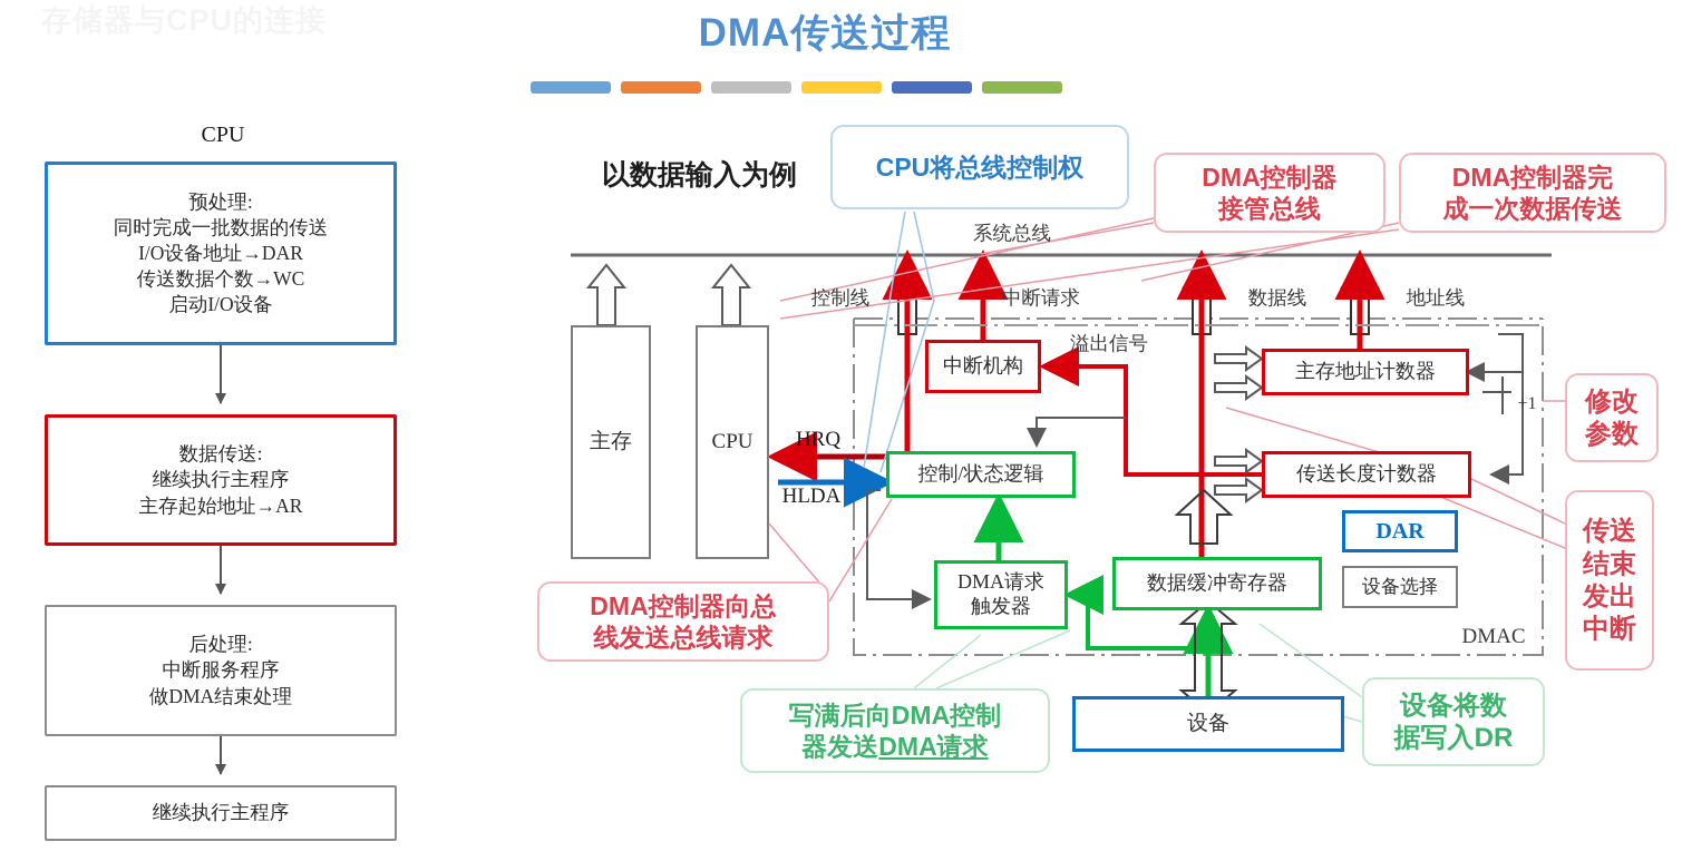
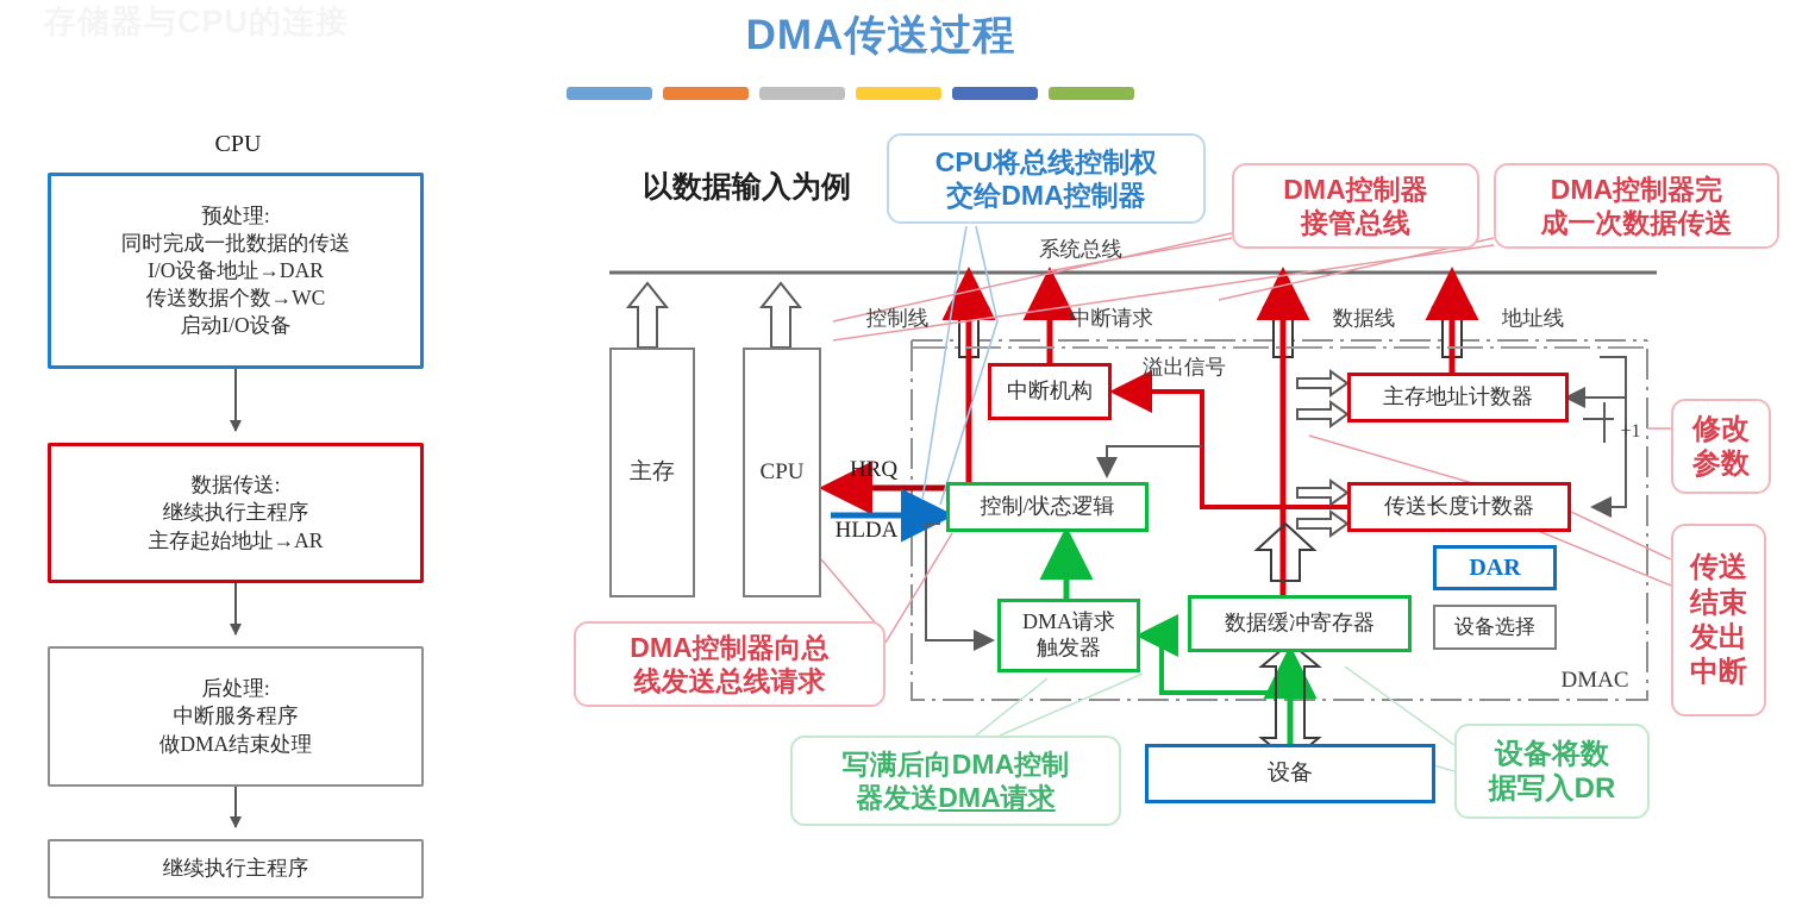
  DMA传送过程
  CPU
  预处理:
  同时完成一批数据的传送
  I/O设备地址→DAR
  传送数据个数→WC
  启动I/O设备
  数据传送:
  继续执行主程序
  主存起始地址→AR
  后处理:
  中断服务程序
  做DMA结束处理
  继续执行主程序
  以数据输入为例
  系统总线
  控制线
  中断请求
  数据线
  地址线
  HRQ
  HLDA
  溢出信号
  +1
  DMAC
  主存
  CPU
  中断机构
  控制/状态逻辑
  DMA请求
  触发器
  数据缓冲寄存器
  主存地址计数器
  传送长度计数器
  DAR
  设备选择
  设备
  CPU将总线控制权
+ 交给DMA控制器
  DMA控制器
  接管总线
  DMA控制器完
  成一次数据传送
  DMA控制器向总
  线发送总线请求
  修改
  参数
  传送
  结束
  发出
  中断
  写满后向DMA控制
  器发送DMA请求
  设备将数
  据写入DR
